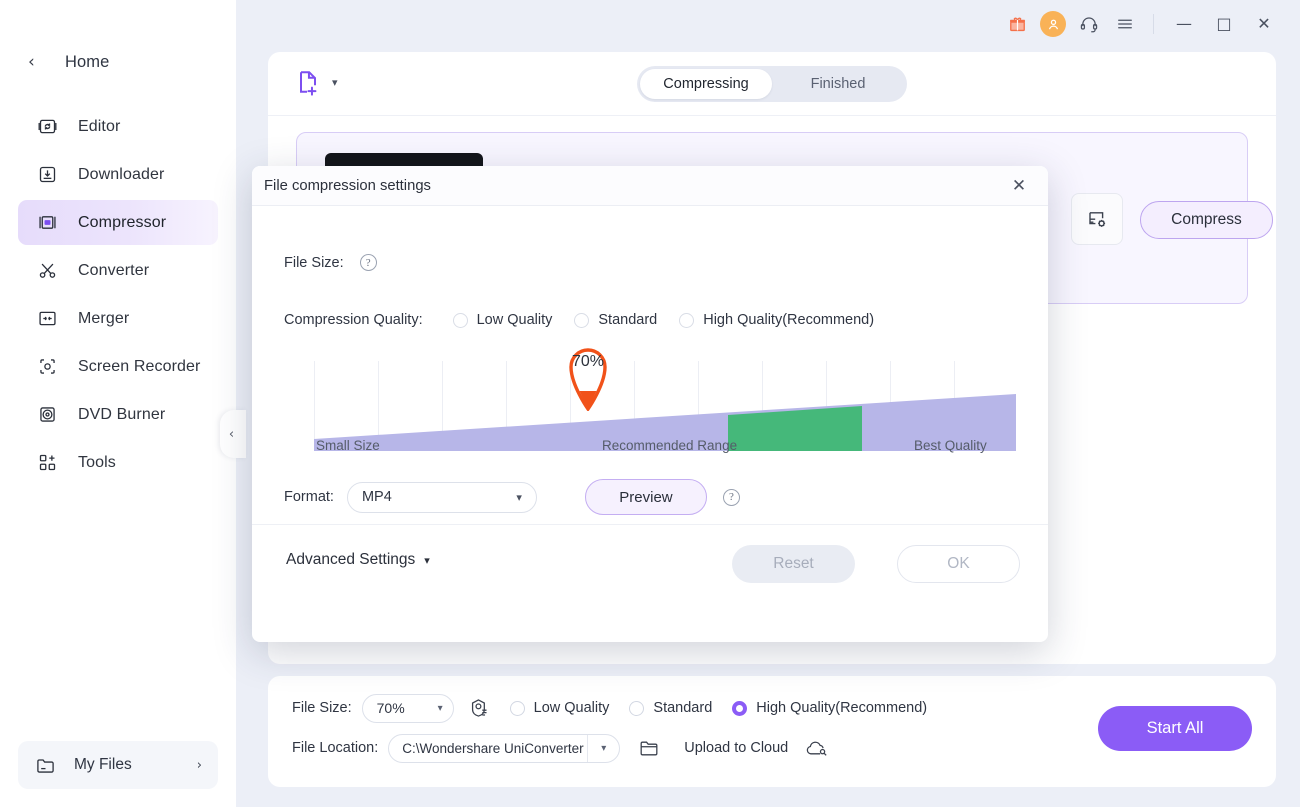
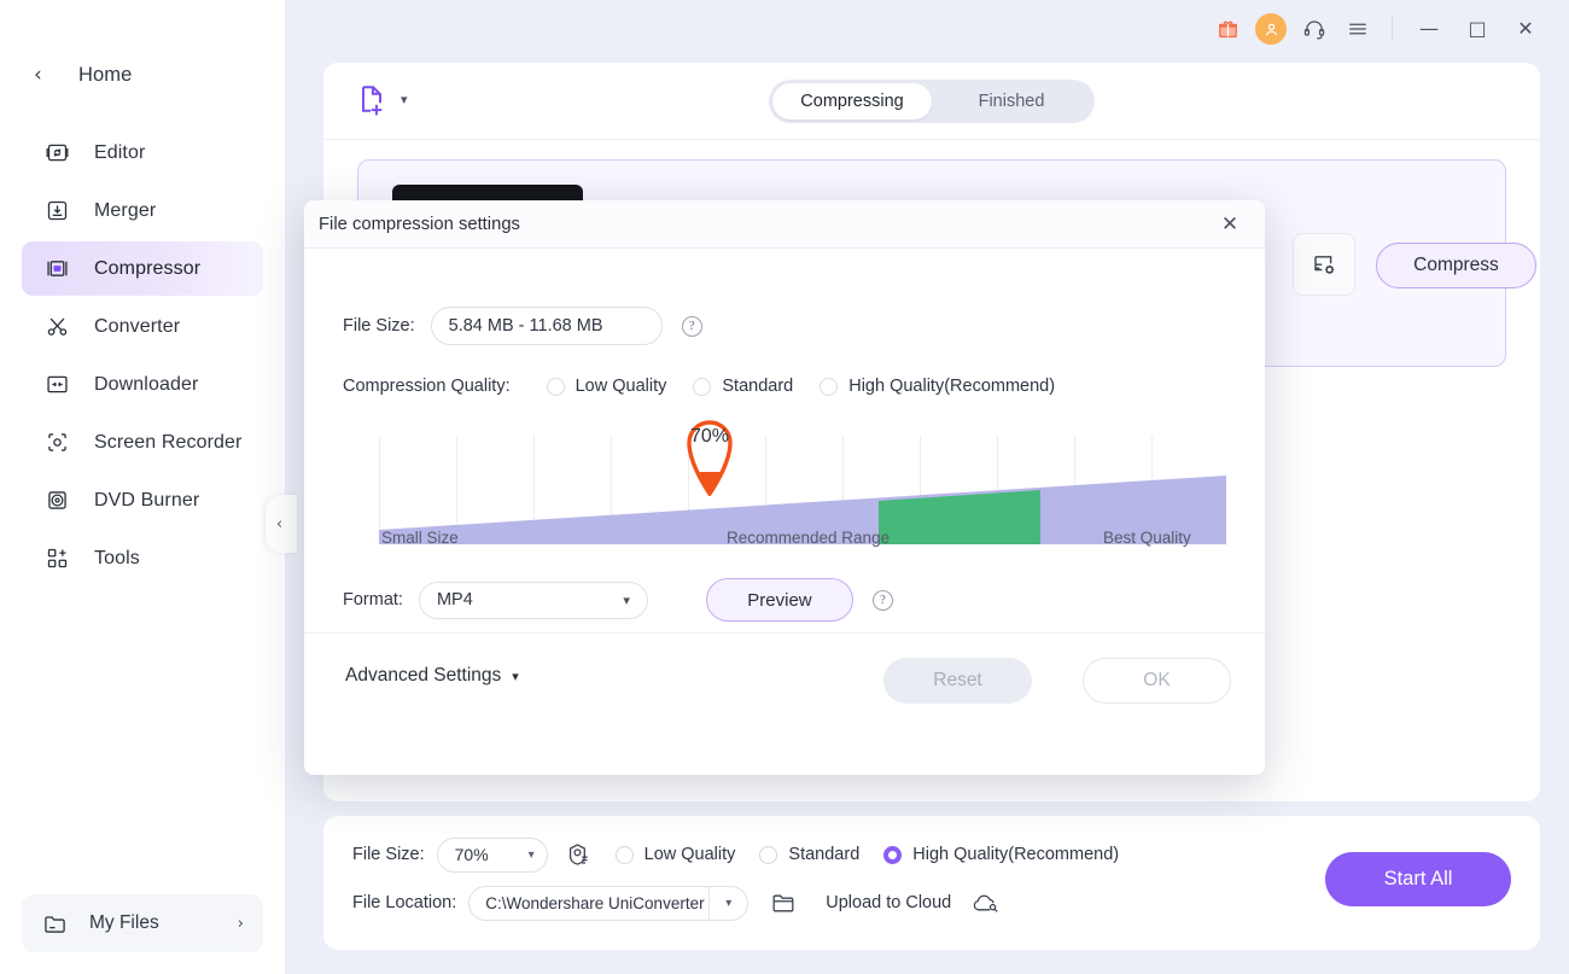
  ‹
  Home
  Editor
- Downloader
+ Merger
  Compressor
  Converter
- Merger
+ Downloader
  Screen Recorder
  DVD Burner
  Tools
  My Files
  ›
  ‹
  —
  □
  ✕
  ▾
  Compressing
  Finished
  Compress
  File Size:
  70%
  ▾
  Low Quality
  Standard
  High Quality(Recommend)
  File Location:
  C:\Wondershare UniConverter
  ▾
  Upload to Cloud
  Start All
  File compression settings
  ✕
  File Size:
+ 5.84 MB - 11.68 MB
  ?
  Compression Quality:
  Low Quality
  Standard
  High Quality(Recommend)
  Small Size
  Recommended Range
  Best Quality
  70%
  Format:
  MP4
  ▾
  Preview
  ?
  Advanced Settings
  ▾
  Reset
  OK
